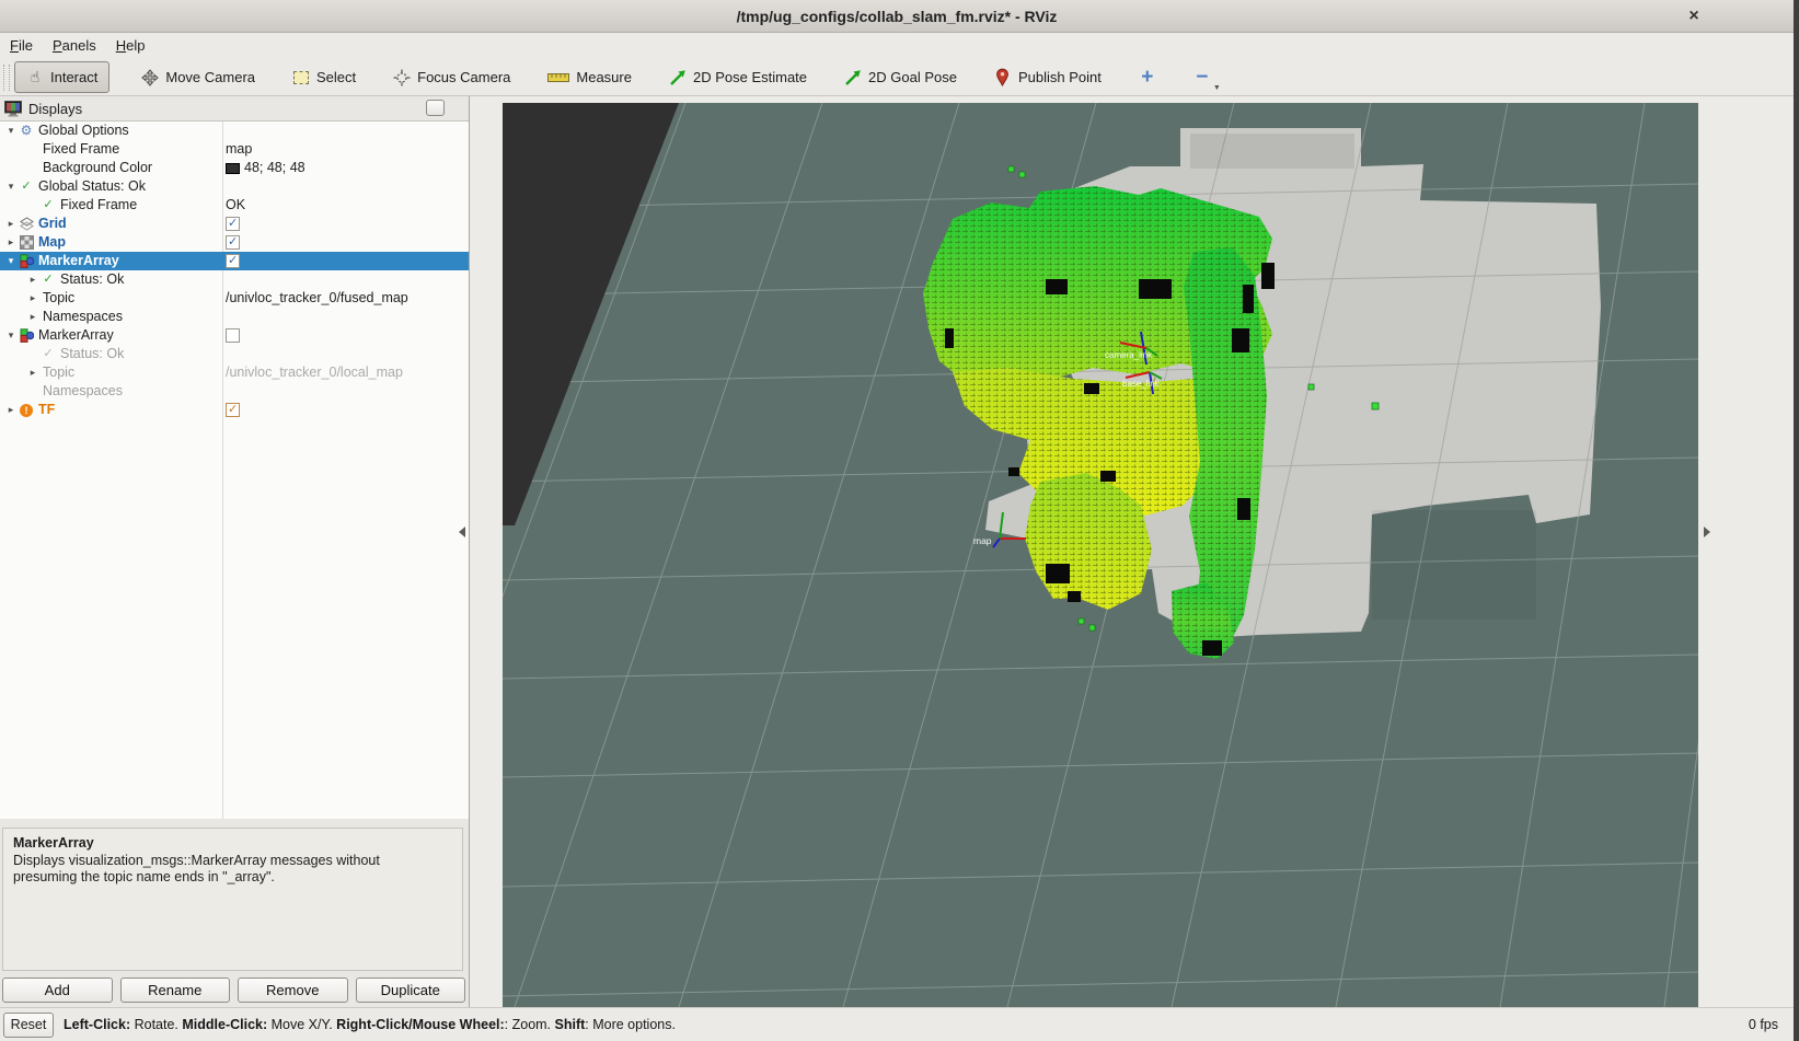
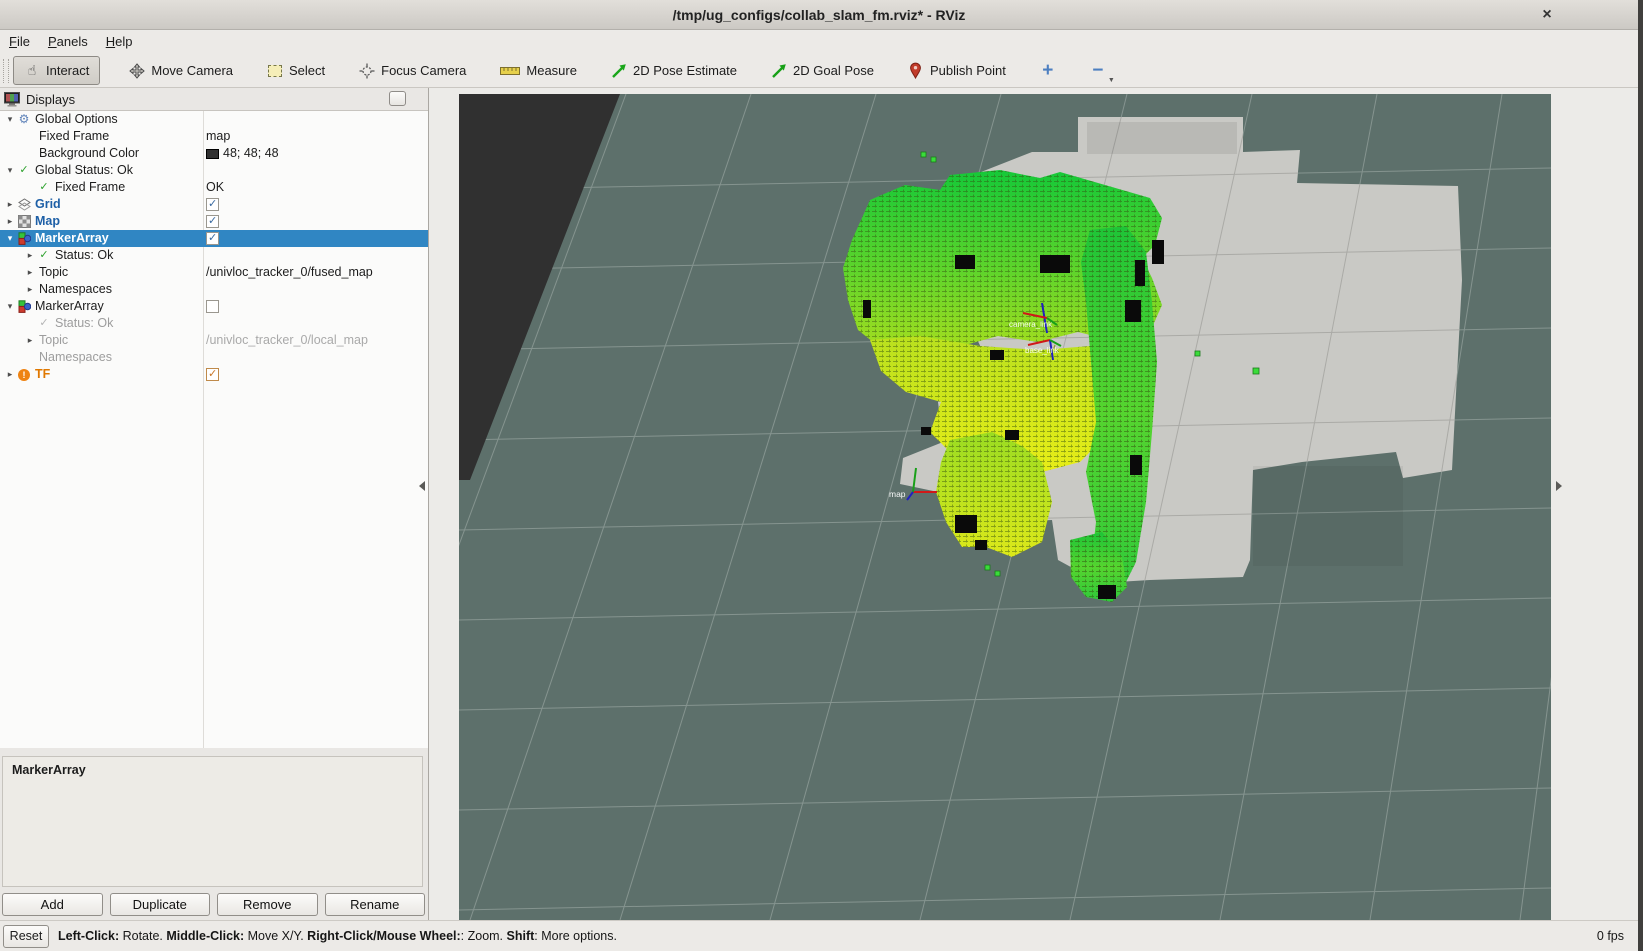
  /tmp/ug_configs/collab_slam_fm.rviz* - RViz
  ×
  File Panels Help
  ☝
  Interact
  Move Camera
  Select
  Focus Camera
  Measure
  2D Pose Estimate
  2D Goal Pose
  Publish Point
  +
  −
  Displays
  ▾
  ⚙
  Global Options
  Fixed Frame
  map
  Background Color
  48; 48; 48
  ▾
  ✓
  Global Status: Ok
  ✓
  Fixed Frame
  OK
  ▸
  Grid
  ▸
  Map
  ▾
  MarkerArray
  ▸
  ✓
  Status: Ok
  ▸
  Topic
  /univloc_tracker_0/fused_map
  ▸
  Namespaces
  ▾
  MarkerArray
  ✓
  Status: Ok
  ▸
  Topic
  /univloc_tracker_0/local_map
  Namespaces
  ▸
  !
  TF
  MarkerArray
- Displays visualization_msgs::MarkerArray messages without presuming the topic name ends in "_array".
  Add
- Rename
+ Duplicate
  Remove
- Duplicate
+ Rename
  map
  camera_link
  base_link
  Reset
  Left-Click: Rotate. Middle-Click: Move X/Y. Right-Click/Mouse Wheel:: Zoom. Shift: More options.
  0 fps
